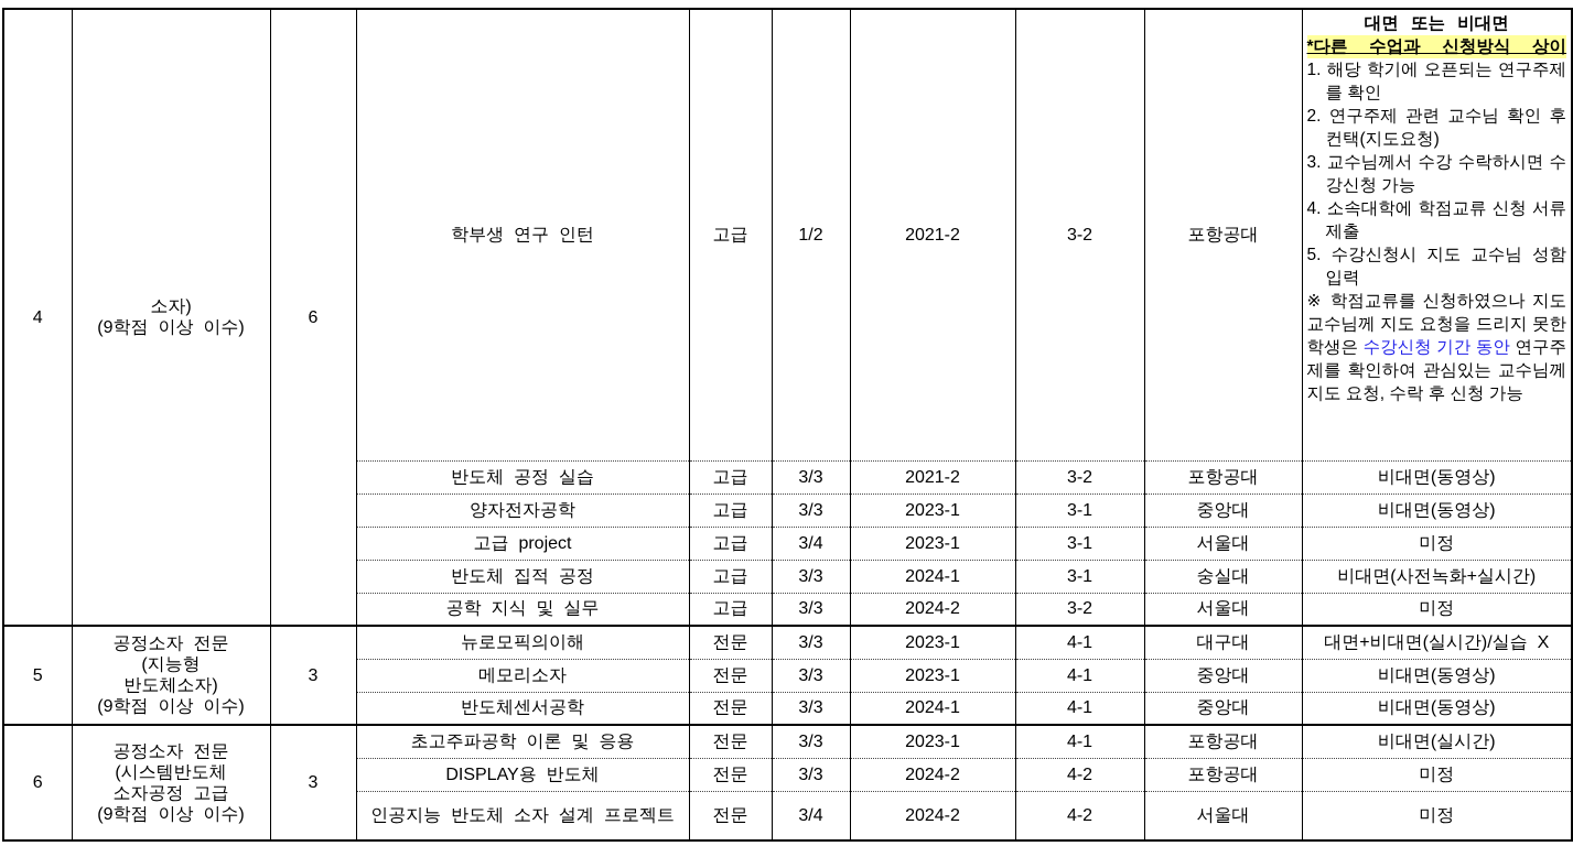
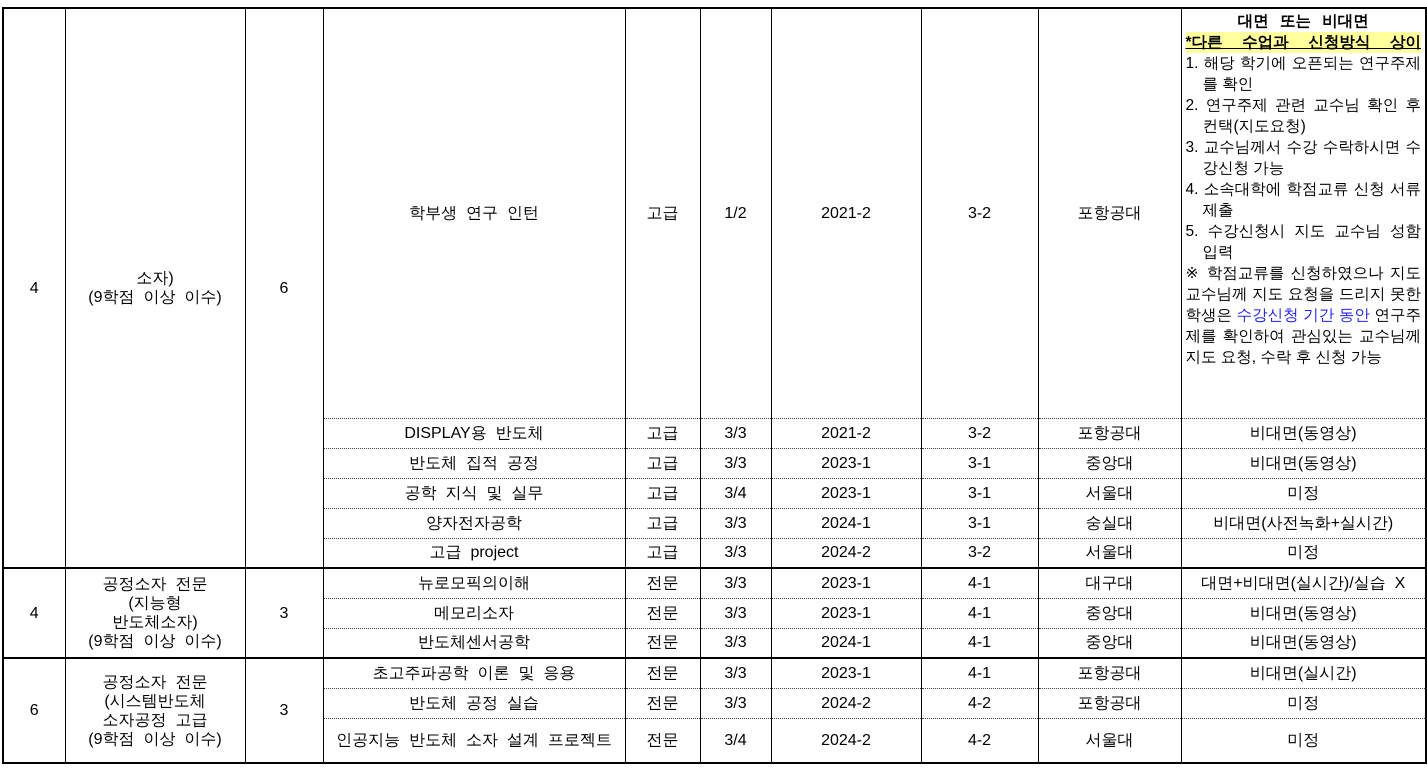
  4	소자) (9학점 이상 이수)	6	학부생 연구 인턴	고급	1/2	2021-2	3-2	포항공대	대면 또는 비대면 *다른 수업과 신청방식 상이 1. 해당 학기에 오픈되는 연구주제를 확인 2. 연구주제 관련 교수님 확인 후 컨택(지도요청) 3. 교수님께서 수강 수락하시면 수강신청 가능 4. 소속대학에 학점교류 신청 서류 제출 5. 수강신청시 지도 교수님 성함 입력 ※ 학점교류를 신청하였으나 지도교수님께 지도 요청을 드리지 못한 학생은 수강신청 기간 동안 연구주제를 확인하여 관심있는 교수님께 지도 요청, 수락 후 신청 가능
- 반도체 공정 실습	고급	3/3	2021-2	3-2	포항공대	비대면(동영상)
+ DISPLAY용 반도체	고급	3/3	2021-2	3-2	포항공대	비대면(동영상)
- 양자전자공학	고급	3/3	2023-1	3-1	중앙대	비대면(동영상)
+ 반도체 집적 공정	고급	3/3	2023-1	3-1	중앙대	비대면(동영상)
- 고급 project	고급	3/4	2023-1	3-1	서울대	미정
+ 공학 지식 및 실무	고급	3/4	2023-1	3-1	서울대	미정
- 반도체 집적 공정	고급	3/3	2024-1	3-1	숭실대	비대면(사전녹화+실시간)
+ 양자전자공학	고급	3/3	2024-1	3-1	숭실대	비대면(사전녹화+실시간)
- 공학 지식 및 실무	고급	3/3	2024-2	3-2	서울대	미정
+ 고급 project	고급	3/3	2024-2	3-2	서울대	미정
- 5	공정소자 전문 (지능형 반도체소자) (9학점 이상 이수)	3	뉴로모픽의이해	전문	3/3	2023-1	4-1	대구대	대면+비대면(실시간)/실습 X
+ 4	공정소자 전문 (지능형 반도체소자) (9학점 이상 이수)	3	뉴로모픽의이해	전문	3/3	2023-1	4-1	대구대	대면+비대면(실시간)/실습 X
  메모리소자	전문	3/3	2023-1	4-1	중앙대	비대면(동영상)
  반도체센서공학	전문	3/3	2024-1	4-1	중앙대	비대면(동영상)
  6	공정소자 전문 (시스템반도체 소자공정 고급 (9학점 이상 이수)	3	초고주파공학 이론 및 응용	전문	3/3	2023-1	4-1	포항공대	비대면(실시간)
- DISPLAY용 반도체	전문	3/3	2024-2	4-2	포항공대	미정
+ 반도체 공정 실습	전문	3/3	2024-2	4-2	포항공대	미정
  인공지능 반도체 소자 설계 프로젝트	전문	3/4	2024-2	4-2	서울대	미정
